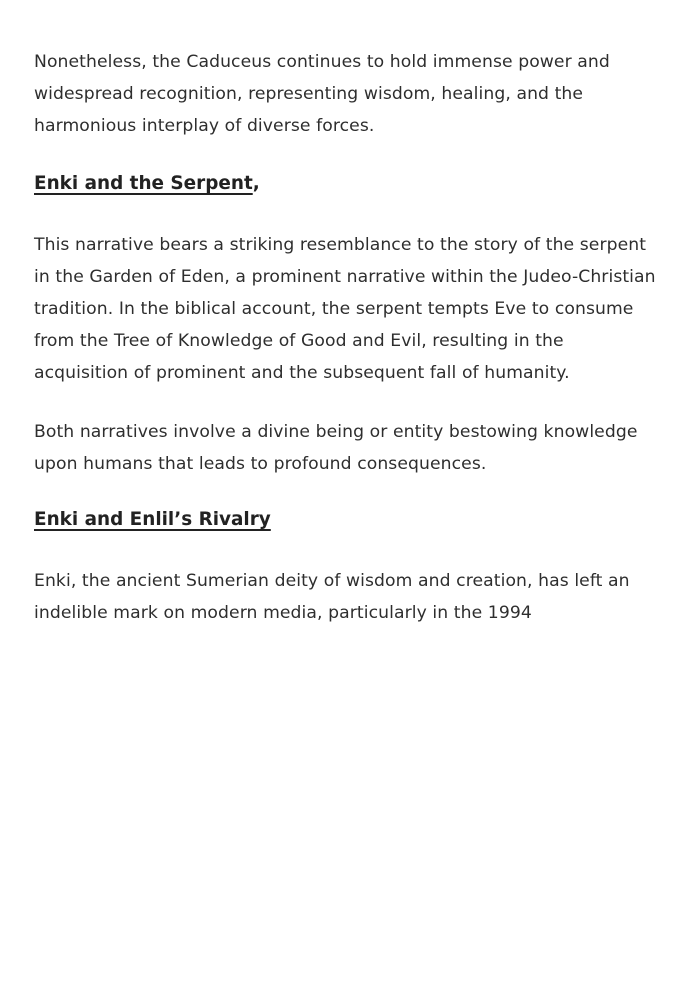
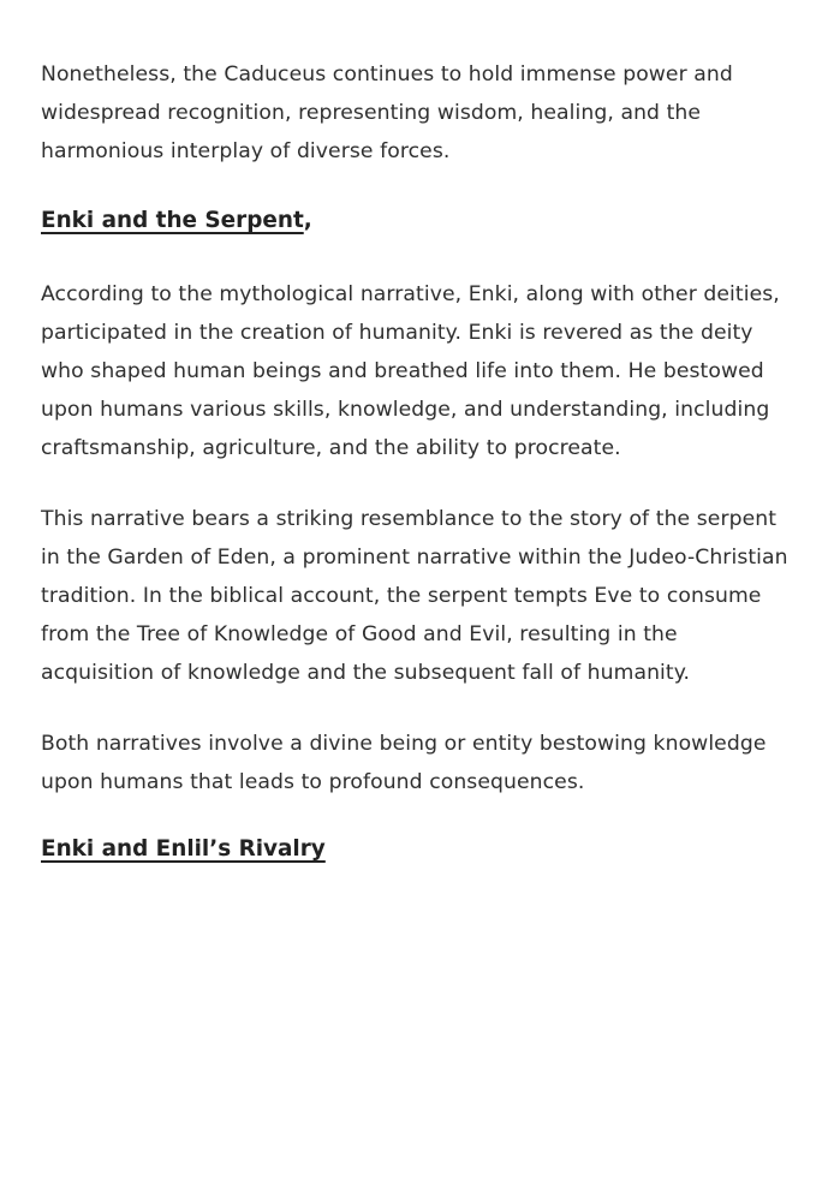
  Nonetheless, the Caduceus continues to hold immense power and widespread recognition, representing wisdom, healing, and the harmonious interplay of diverse forces.
  Enki and the Serpent,
+ According to the mythological narrative, Enki, along with other deities, participated in the creation of humanity. Enki is revered as the deity who shaped human beings and breathed life into them. He bestowed upon humans various skills, knowledge, and understanding, including craftsmanship, agriculture, and the ability to procreate.
- This narrative bears a striking resemblance to the story of the serpent in the Garden of Eden, a prominent narrative within the Judeo-Christian tradition. In the biblical account, the serpent tempts Eve to consume from the Tree of Knowledge of Good and Evil, resulting in the acquisition of prominent and the subsequent fall of humanity.
+ This narrative bears a striking resemblance to the story of the serpent in the Garden of Eden, a prominent narrative within the Judeo-Christian tradition. In the biblical account, the serpent tempts Eve to consume from the Tree of Knowledge of Good and Evil, resulting in the acquisition of knowledge and the subsequent fall of humanity.
  Both narratives involve a divine being or entity bestowing knowledge upon humans that leads to profound consequences.
  Enki and Enlil’s Rivalry
- Enki, the ancient Sumerian deity of wisdom and creation, has left an indelible mark on modern media, particularly in the 1994
